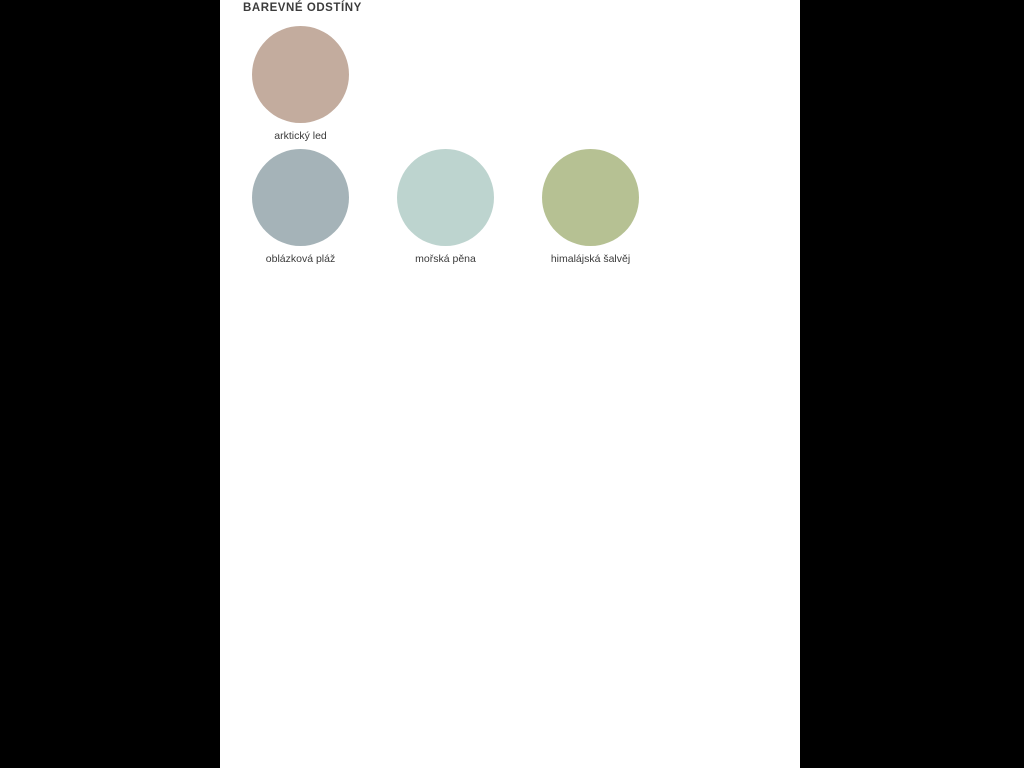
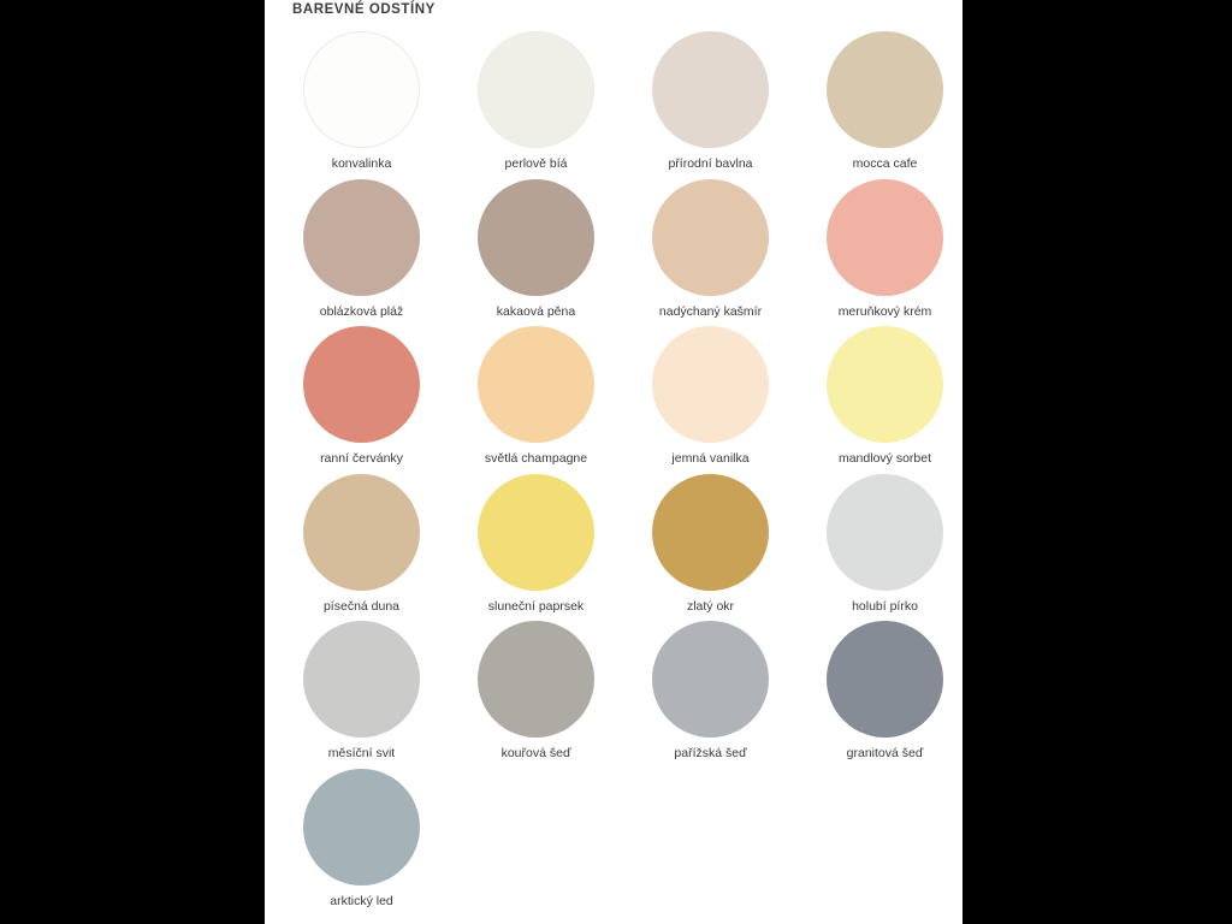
  BAREVNÉ ODSTÍNY
+ konvalinka
+ perlově bíá
+ přírodní bavlna
+ mocca cafe
- arktický led
+ oblázková pláž
+ kakaová pěna
+ nadýchaný kašmír
+ meruňkový krém
+ ranní červánky
+ světlá champagne
+ jemná vanilka
+ mandlový sorbet
+ písečná duna
+ sluneční paprsek
+ zlatý okr
+ holubí pírko
+ měsíční svit
+ kouřová šeď
+ pařížská šeď
+ granitová šeď
- oblázková pláž
+ arktický led
- mořská pěna
- himalájská šalvěj
